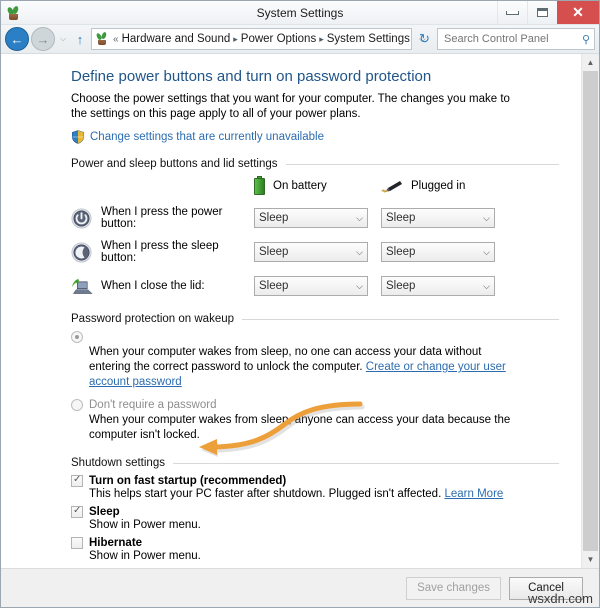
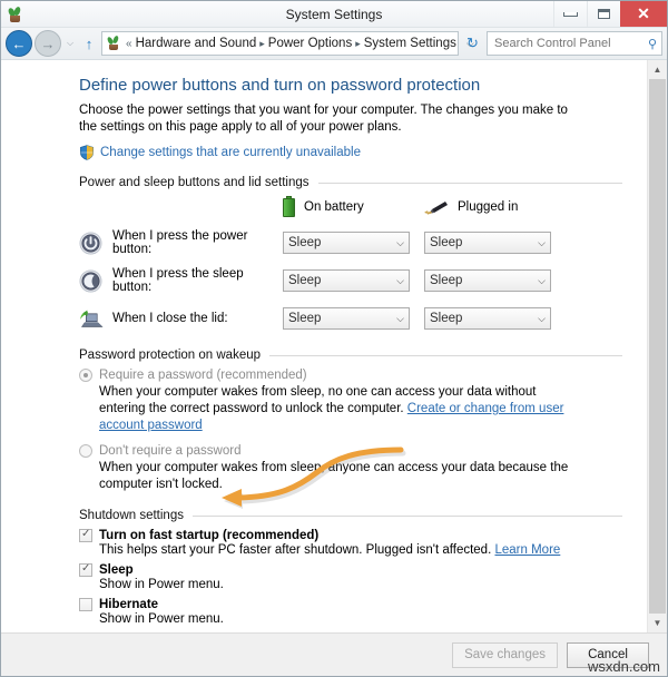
  System Settings
  ✕
  ←
  →
  ⌵
  ↑
  «
  Hardware and Sound
  ▸
  Power Options
  ▸
  System Settings
  ⌵
  ↻
  Search Control Panel
  ⚲
  Define power buttons and turn on password protection
  Choose the power settings that you want for your computer. The changes you make to the settings on this page apply to all of your power plans.
  Change settings that are currently unavailable
  Power and sleep buttons and lid settings
  On battery
  Plugged in
  When I press the power button:
  Sleep
  ⌵
  Sleep
  ⌵
  When I press the sleep button:
  Sleep
  ⌵
  Sleep
  ⌵
  When I close the lid:
  Sleep
  ⌵
  Sleep
  ⌵
  Password protection on wakeup
+ Require a password (recommended)
- When your computer wakes from sleep, no one can access your data without entering the correct password to unlock the computer. Create or change your user account password
+ When your computer wakes from sleep, no one can access your data without entering the correct password to unlock the computer. Create or change from user account password
  Don't require a password
  When your computer wakes from sleep anyone can access your data because the computer isn't locked.
  Shutdown settings
  Turn on fast startup (recommended)
  This helps start your PC faster after shutdown. Plugged isn't affected. Learn More
  Sleep
  Show in Power menu.
  Hibernate
  Show in Power menu.
  ▲
  ▼
  Save changes
  Cancel
  wsxdn.com
